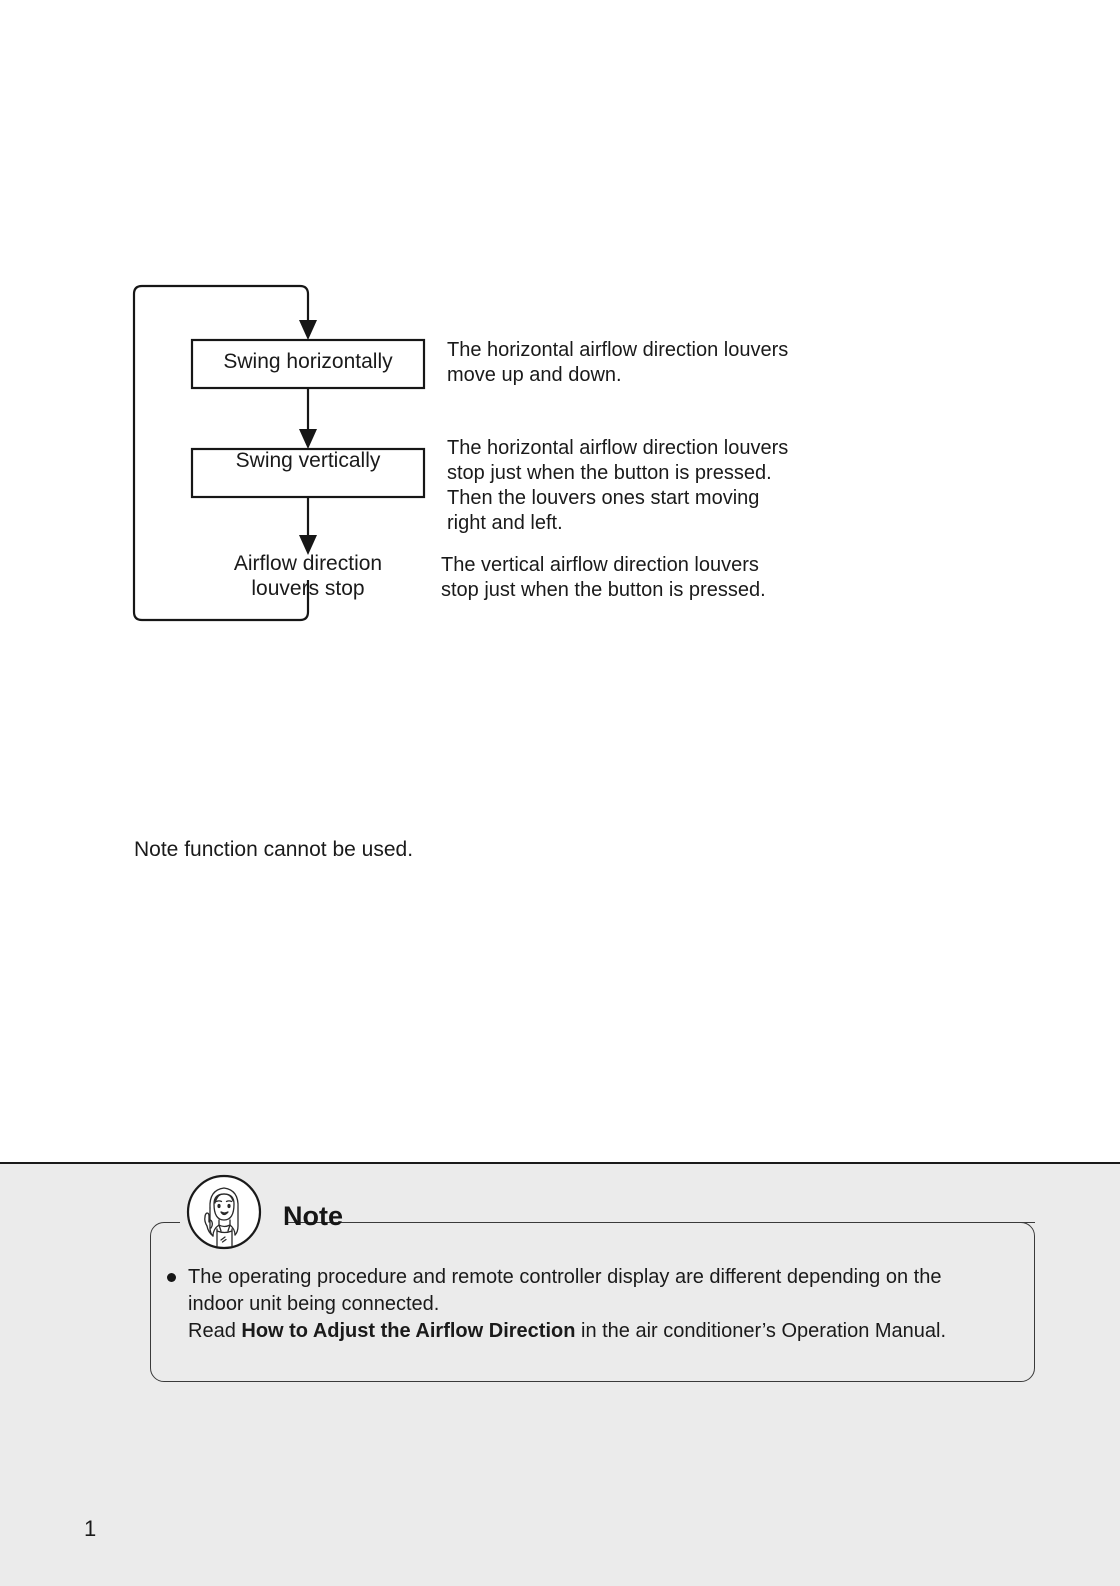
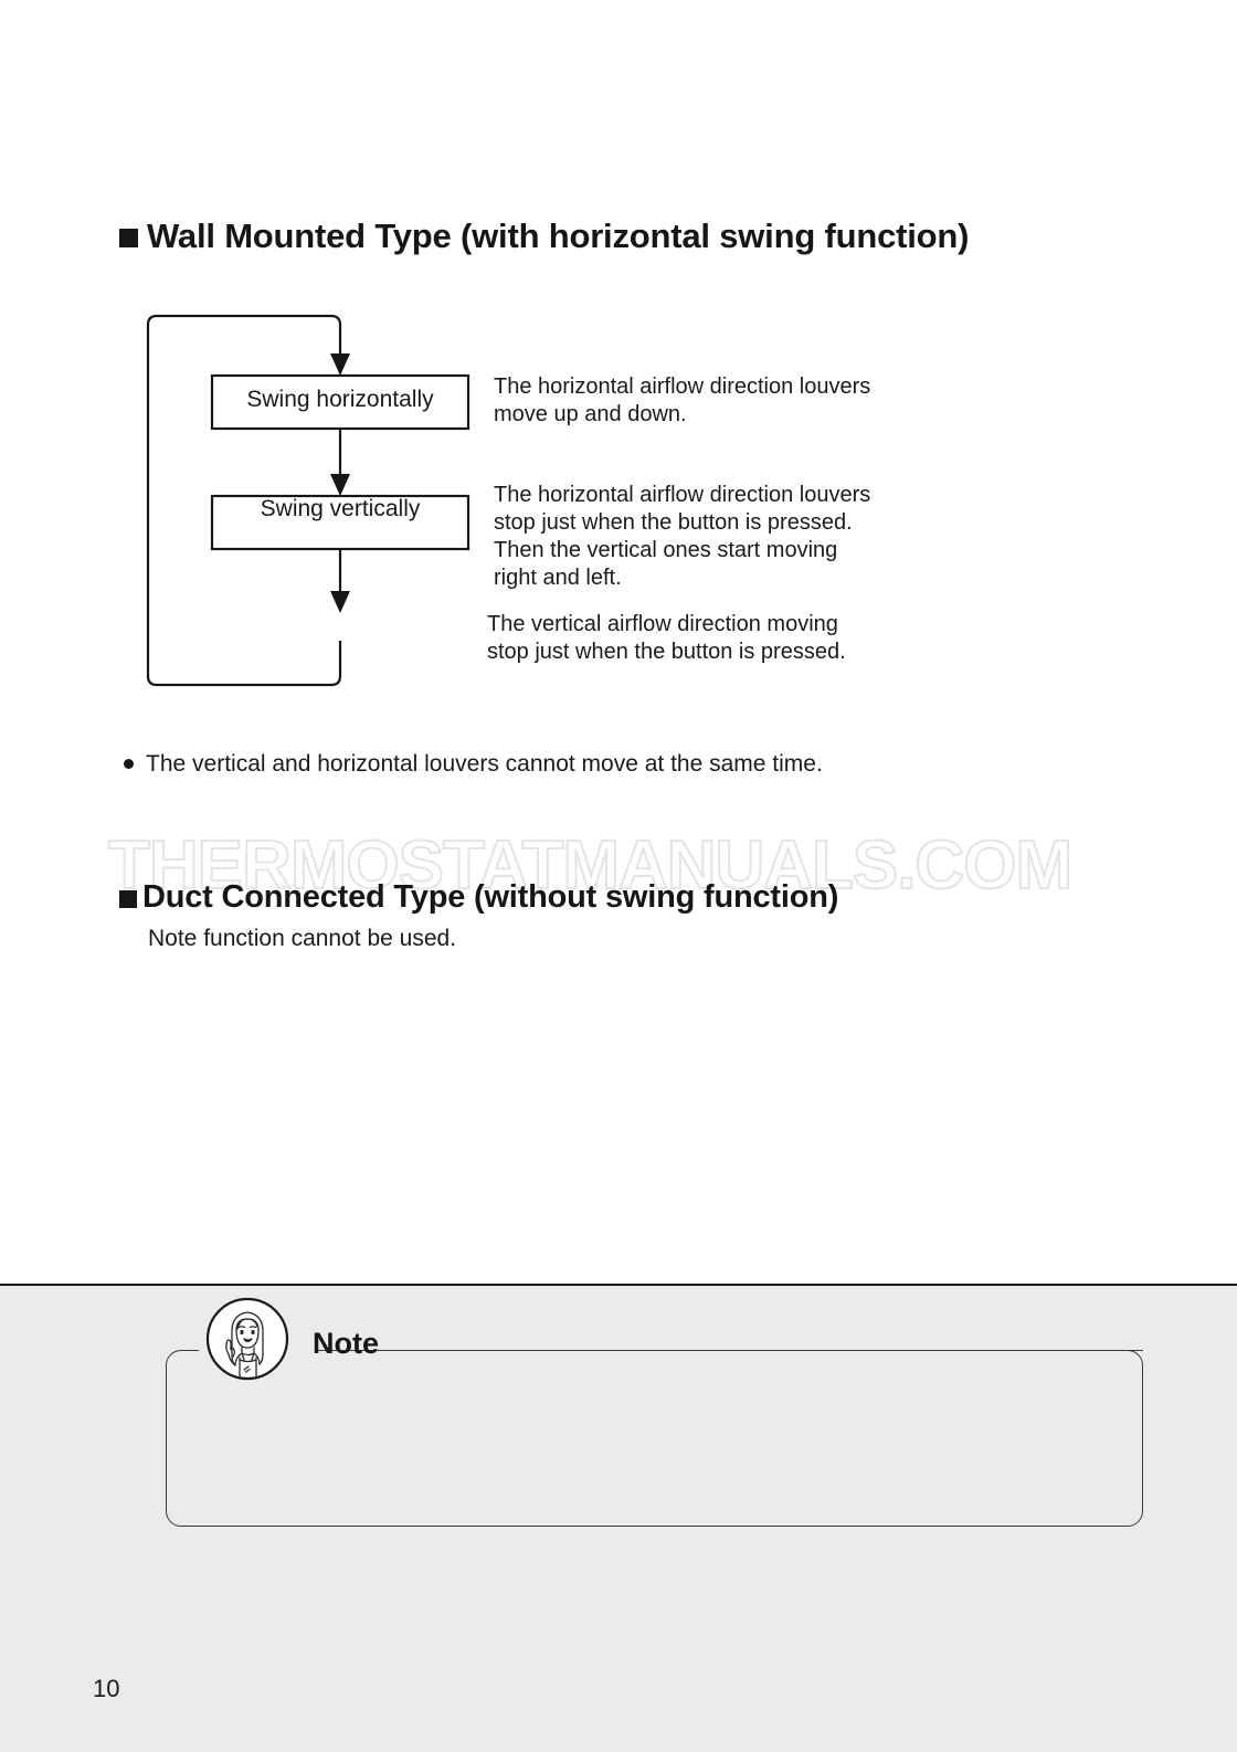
+ Wall Mounted Type (with horizontal swing function)
  Swing horizontally
  Swing vertically
- Airflow direction
- louvers stop
  The horizontal airflow direction louvers
  move up and down.
  The horizontal airflow direction louvers
  stop just when the button is pressed.
- Then the louvers ones start moving
+ Then the vertical ones start moving
  right and left.
- The vertical airflow direction louvers
+ The vertical airflow direction moving
  stop just when the button is pressed.
+ The vertical and horizontal louvers cannot move at the same time.
+ THERMOSTATMANUALS.COM
+ Duct Connected Type (without swing function)
  Note function cannot be used.
  Note
- The operating procedure and remote controller display are different depending on the
- indoor unit being connected.
- Read How to Adjust the Airflow Direction in the air conditioner’s Operation Manual.
- 1
+ 10
